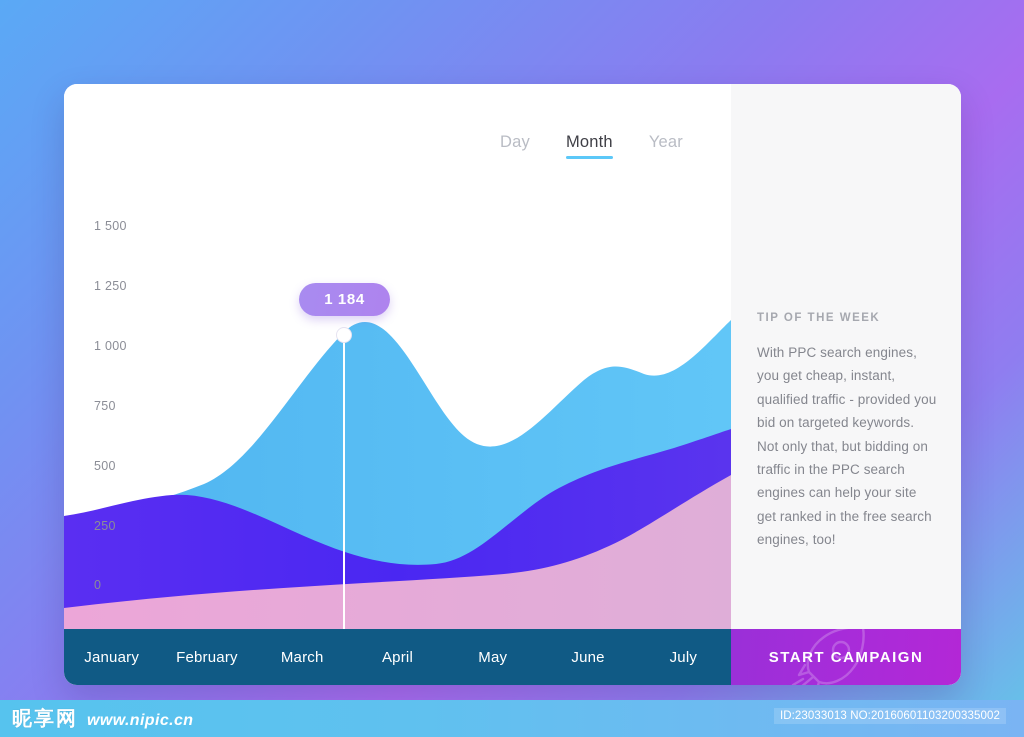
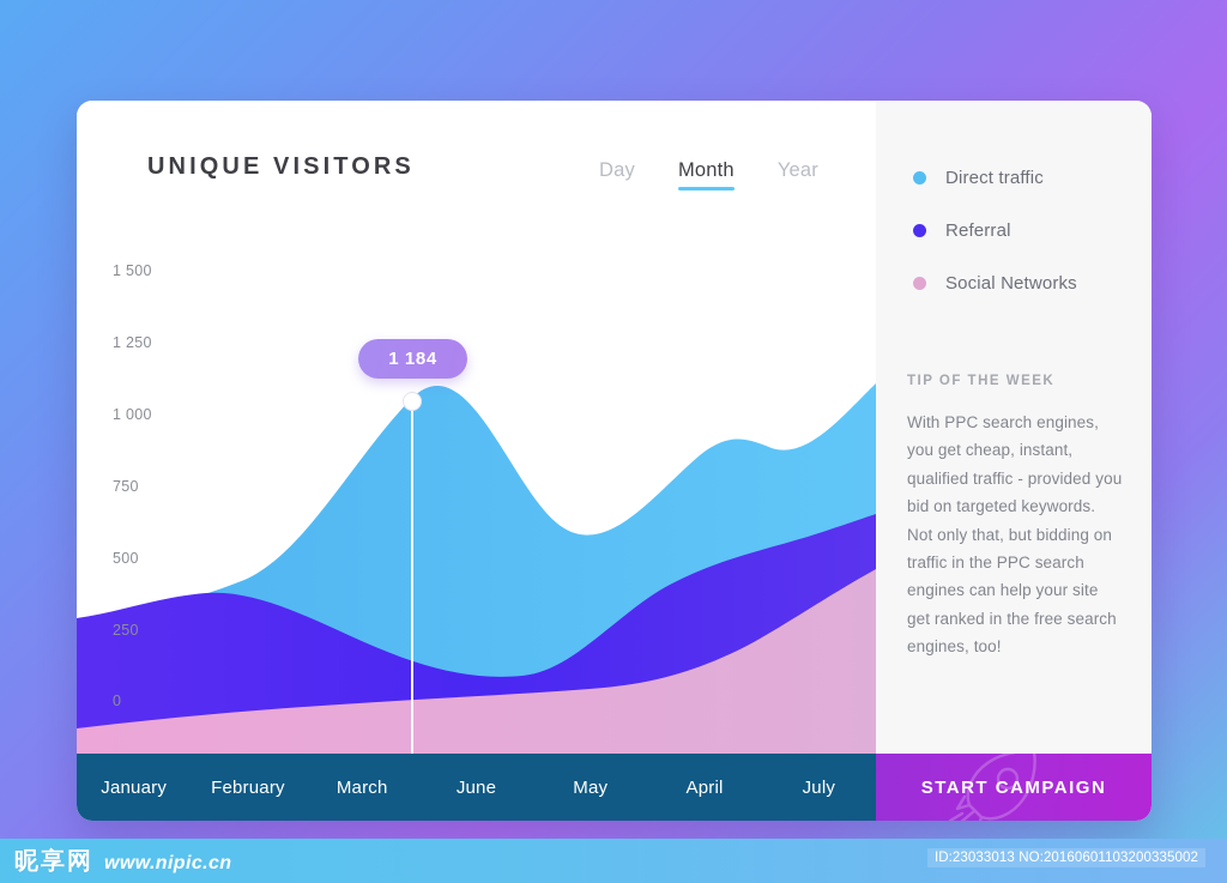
+ UNIQUE VISITORS
  Day
  Month
  Year
  1 500
  1 250
  1 000
  750
  500
  250
  0
  1 184
  January
  February
  March
- April
+ June
  May
- June
+ April
  July
+ Direct traffic
+ Referral
+ Social Networks
  TIP OF THE WEEK
  With PPC search engines, you get cheap, instant, qualified traffic - provided you bid on targeted keywords. Not only that, but bidding on traffic in the PPC search engines can help your site get ranked in the free search engines, too!
  START CAMPAIGN
  昵享网
  www.nipic.cn
  ID:23033013 NO:20160601103200335002
